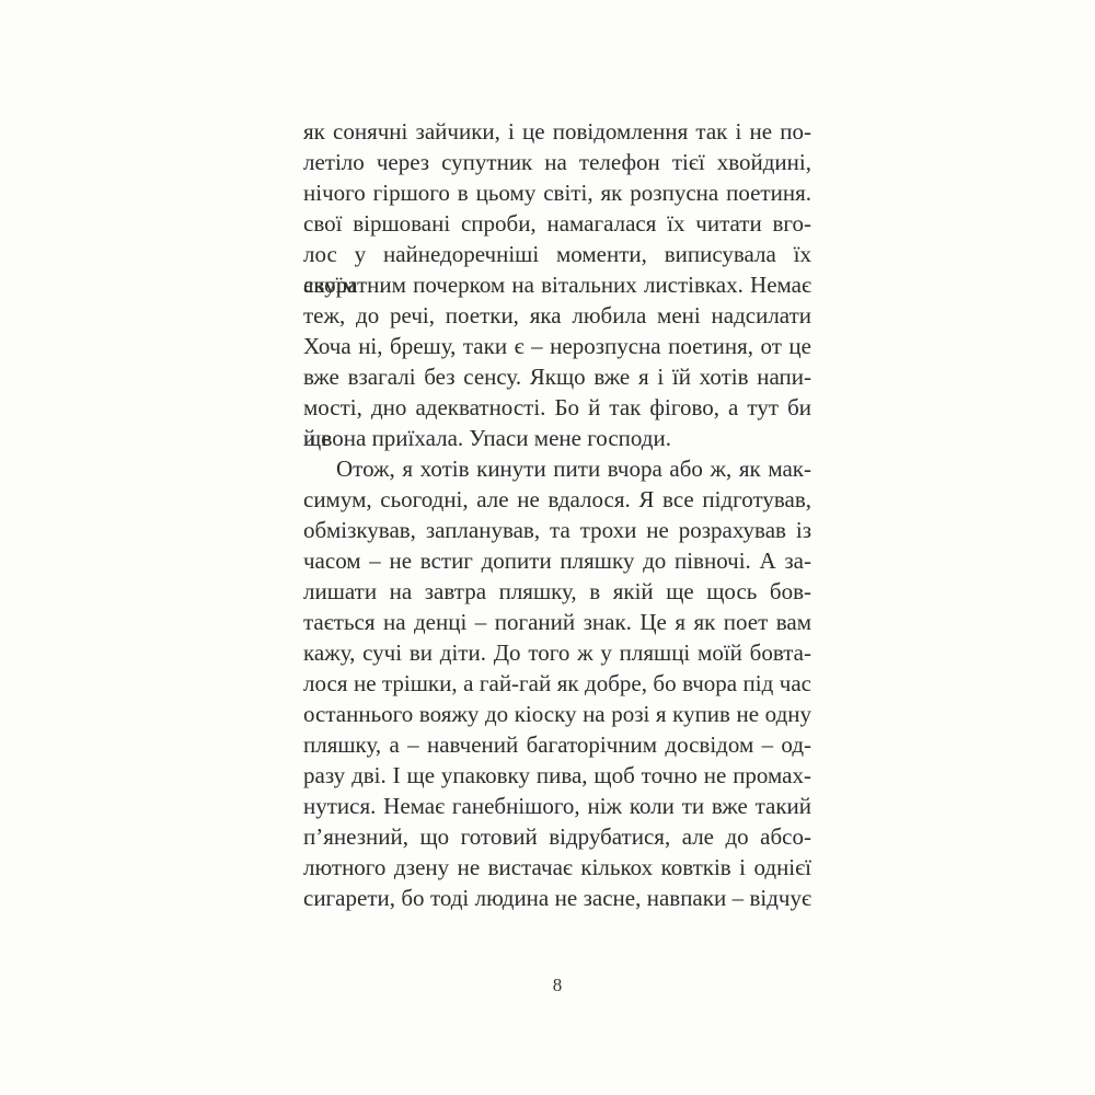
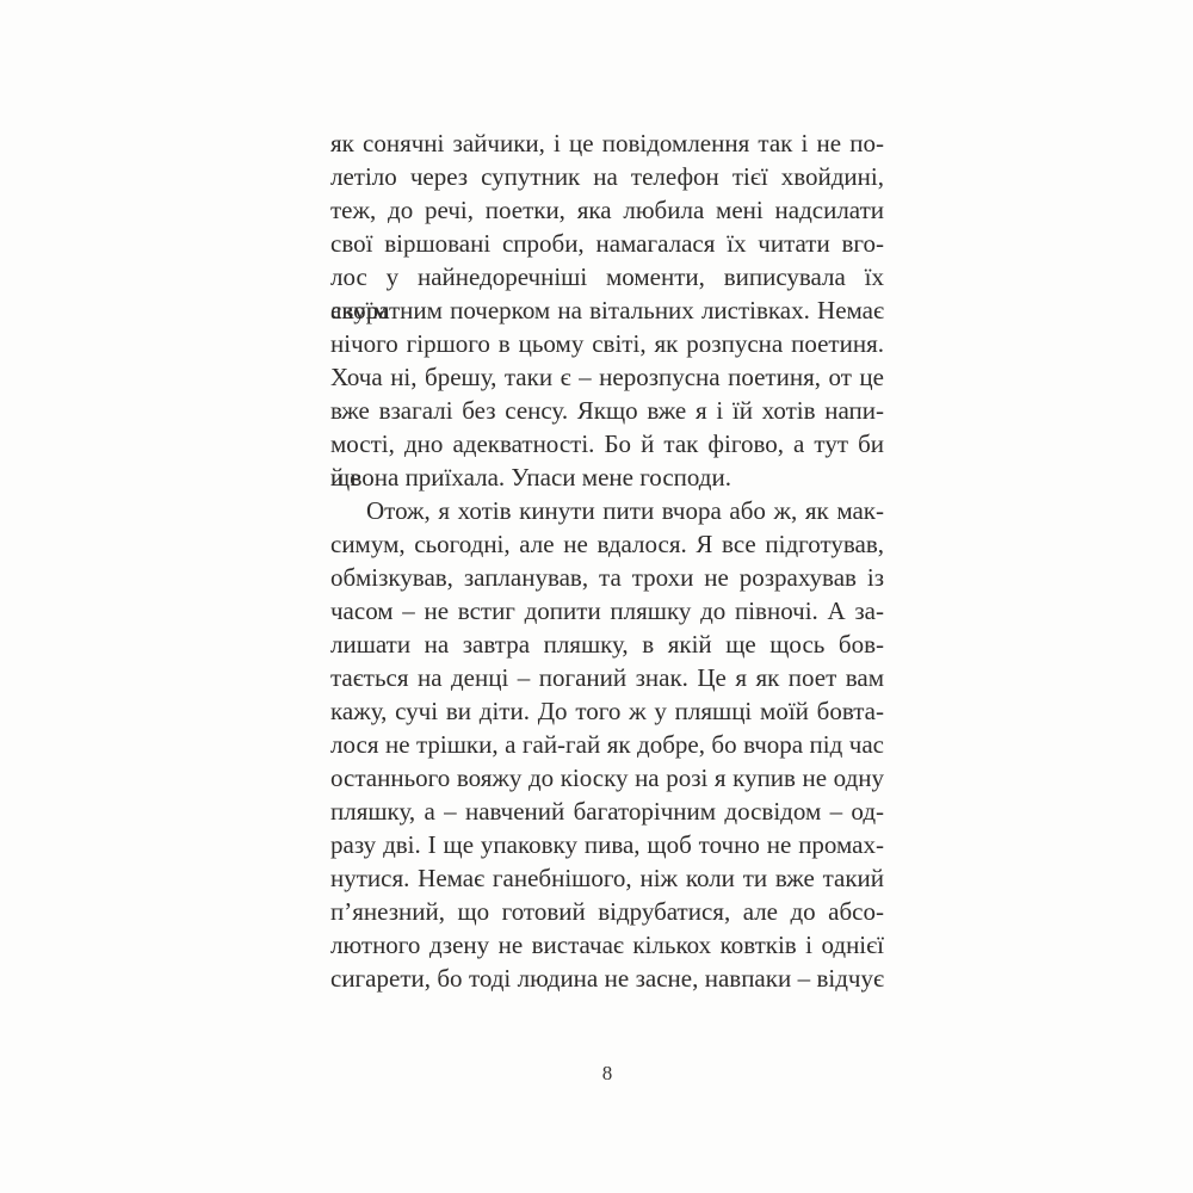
  як сонячні зайчики, і це повідомлення так і не по-
  летіло через супутник на телефон тієї хвойдині,
- нічого гіршого в цьому світі, як розпусна поетиня.
+ теж, до речі, поетки, яка любила мені надсилати
  свої віршовані спроби, намагалася їх читати вго-
  лос у найнедоречніші моменти, виписувала їх своїм
  акуратним почерком на вітальних листівках. Немає
- теж, до речі, поетки, яка любила мені надсилати
+ нічого гіршого в цьому світі, як розпусна поетиня.
  Хоча ні, брешу, таки є – нерозпусна поетиня, от це
  вже взагалі без сенсу. Якщо вже я і їй хотів напи-
  мості, дно адекватності. Бо й так фігово, а тут би ще
  й вона приїхала. Упаси мене господи.
  Отож, я хотів кинути пити вчора або ж, як мак-
  симум, сьогодні, але не вдалося. Я все підготував,
  обмізкував, запланував, та трохи не розрахував із
  часом – не встиг допити пляшку до півночі. А за-
  лишати на завтра пляшку, в якій ще щось бов-
  тається на денці – поганий знак. Це я як поет вам
  кажу, сучі ви діти. До того ж у пляшці моїй бовта-
  лося не трішки, а гай-гай як добре, бо вчора під час
  останнього вояжу до кіоску на розі я купив не одну
  пляшку, а – навчений багаторічним досвідом – од-
  разу дві. І ще упаковку пива, щоб точно не промах-
  нутися. Немає ганебнішого, ніж коли ти вже такий
  п’янезний, що готовий відрубатися, але до абсо-
  лютного дзену не вистачає кількох ковтків і однієї
  сигарети, бо тоді людина не засне, навпаки – відчує
  8
